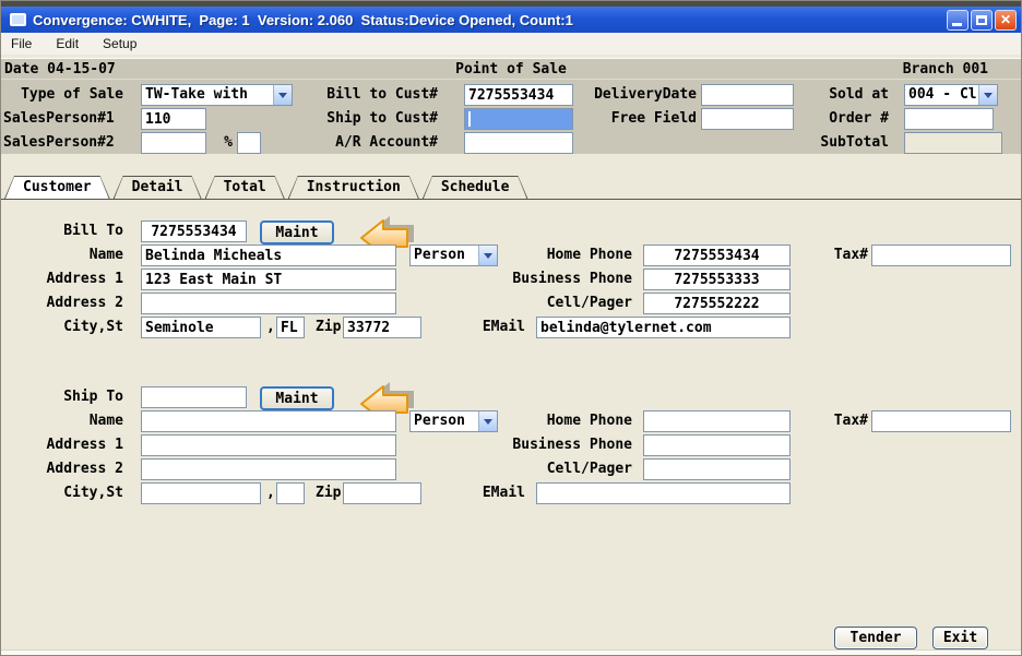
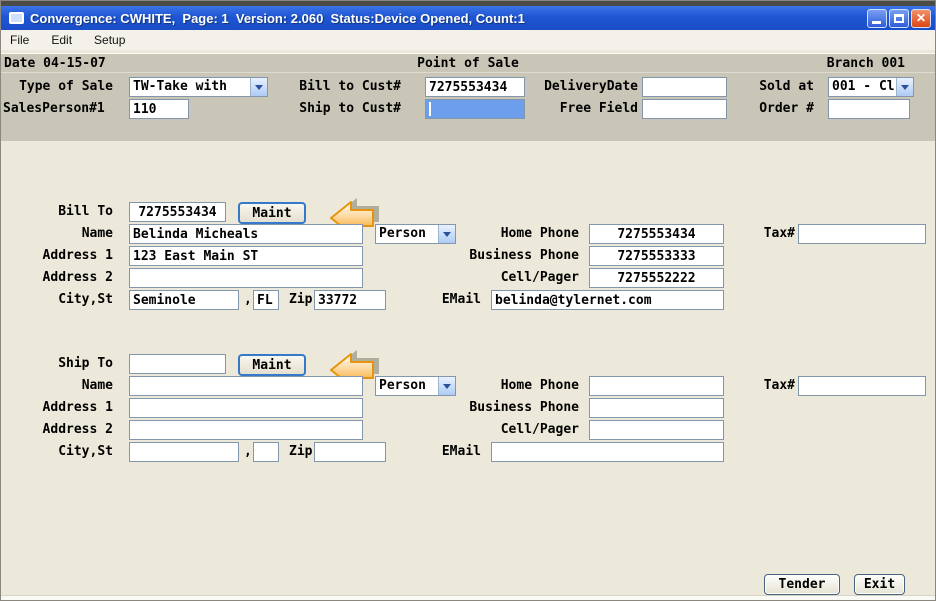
  Convergence: CWHITE, Page: 1 Version: 2.060 Status:Device Opened, Count:1
  ✕
  File
  Edit
  Setup
  Date 04-15-07
  Point of Sale
  Branch 001
  Type of Sale
  TW-Take with
  Bill to Cust#
  7275553434
  DeliveryDate
  Sold at
- 004 - Cl
+ 001 - Cl
  SalesPerson#1
  110
  Ship to Cust#
  Free Field
  Order #
- SalesPerson#2
- %
- A/R Account#
- SubTotal
- Customer
- Detail
- Total
- Instruction
- Schedule
  Bill To
  7275553434
  Maint
  Name
  Belinda Micheals
  Person
  Home Phone
  7275553434
  Tax#
  Address 1
  123 East Main ST
  Business Phone
  7275553333
  Address 2
  Cell/Pager
  7275552222
  City,St
  Seminole
  ,
  FL
  Zip
  33772
  EMail
  belinda@tylernet.com
  Ship To
  Maint
  Name
  Person
  Home Phone
  Tax#
  Address 1
  Business Phone
  Address 2
  Cell/Pager
  City,St
  ,
  Zip
  EMail
  Tender
  Exit
